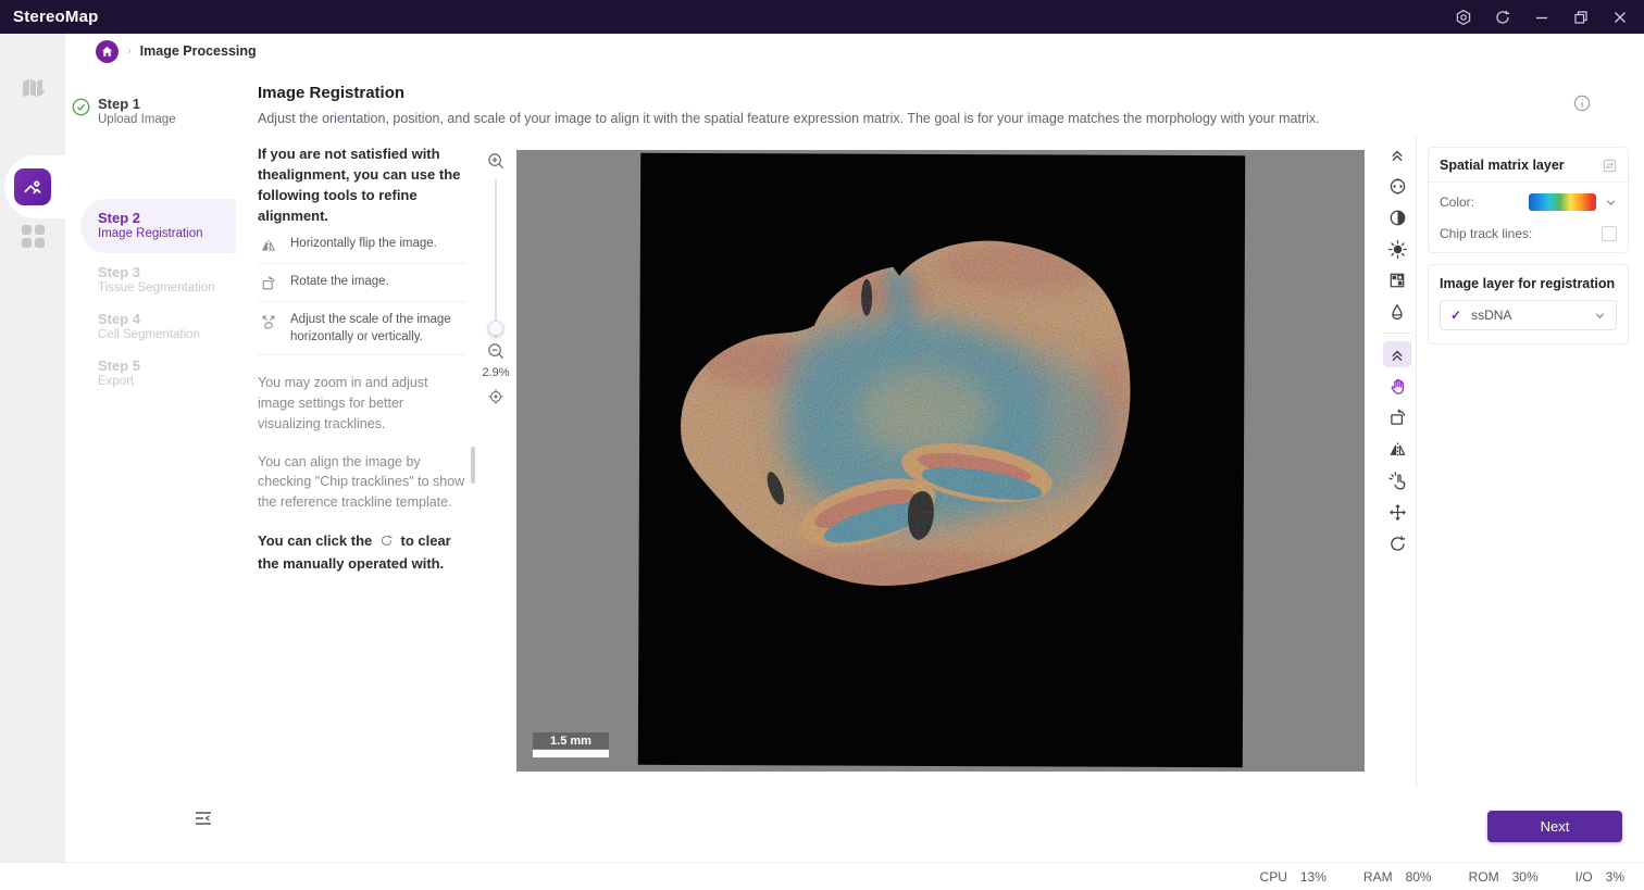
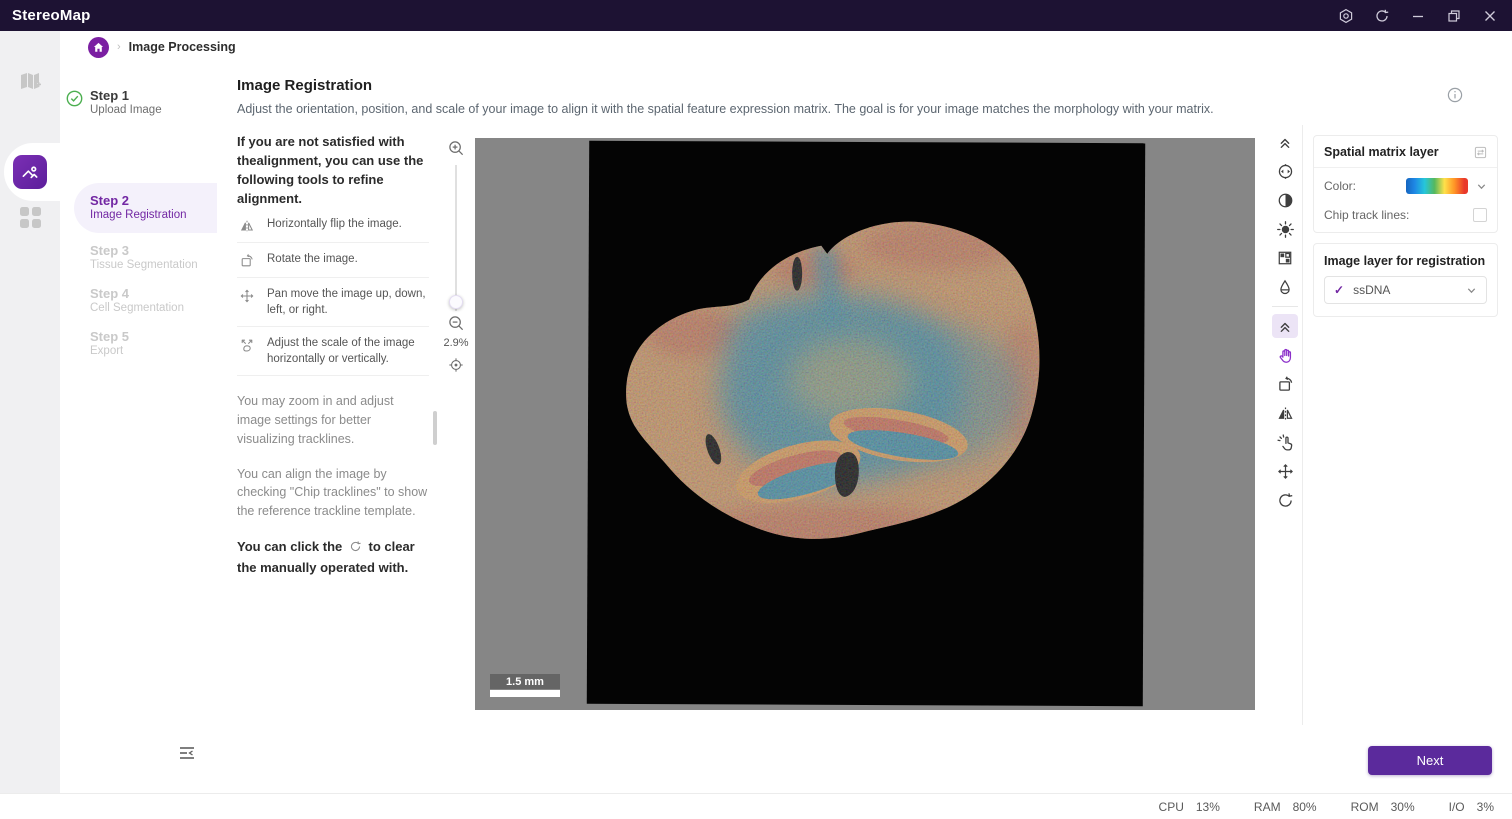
  StereoMap
  ›
  Image Processing
  Step 1
  Upload Image
  Step 2
  Image Registration
  Step 3
  Tissue Segmentation
  Step 4
  Cell Segmentation
  Step 5
  Export
  Image Registration
  Adjust the orientation, position, and scale of your image to align it with the spatial feature expression matrix. The goal is for your image matches the morphology with your matrix.
  If you are not satisfied with thealignment, you can use the following tools to refine alignment.
  Horizontally flip the image.
  Rotate the image.
+ Pan move the image up, down, left, or right.
  Adjust the scale of the image horizontally or vertically.
  You may zoom in and adjust image settings for better visualizing tracklines.
  You can align the image by checking "Chip tracklines" to show the reference trackline template.
  You can click the to clear the manually operated with.
  2.9%
  1.5 mm
  Spatial matrix layer
  Color:
  Chip track lines:
  Image layer for registration
  ✓
  ssDNA
  Next
  CPU
  13%
  RAM
  80%
  ROM
  30%
  I/O
  3%
